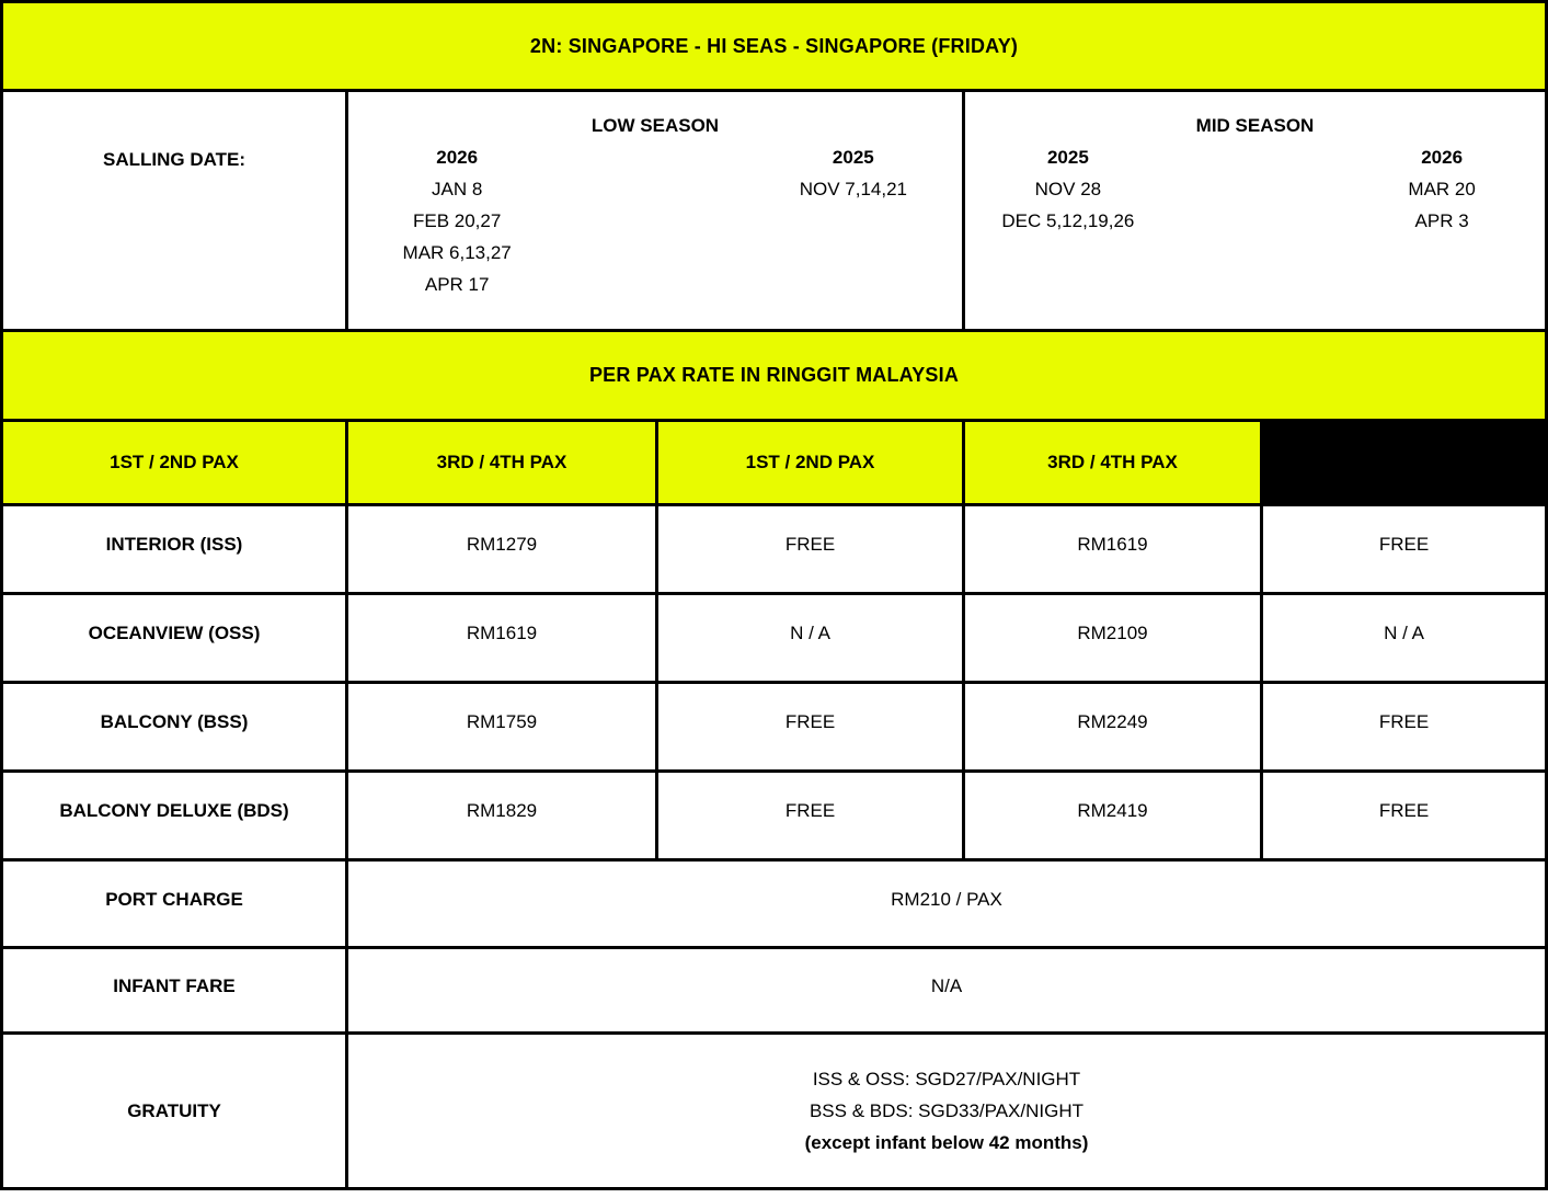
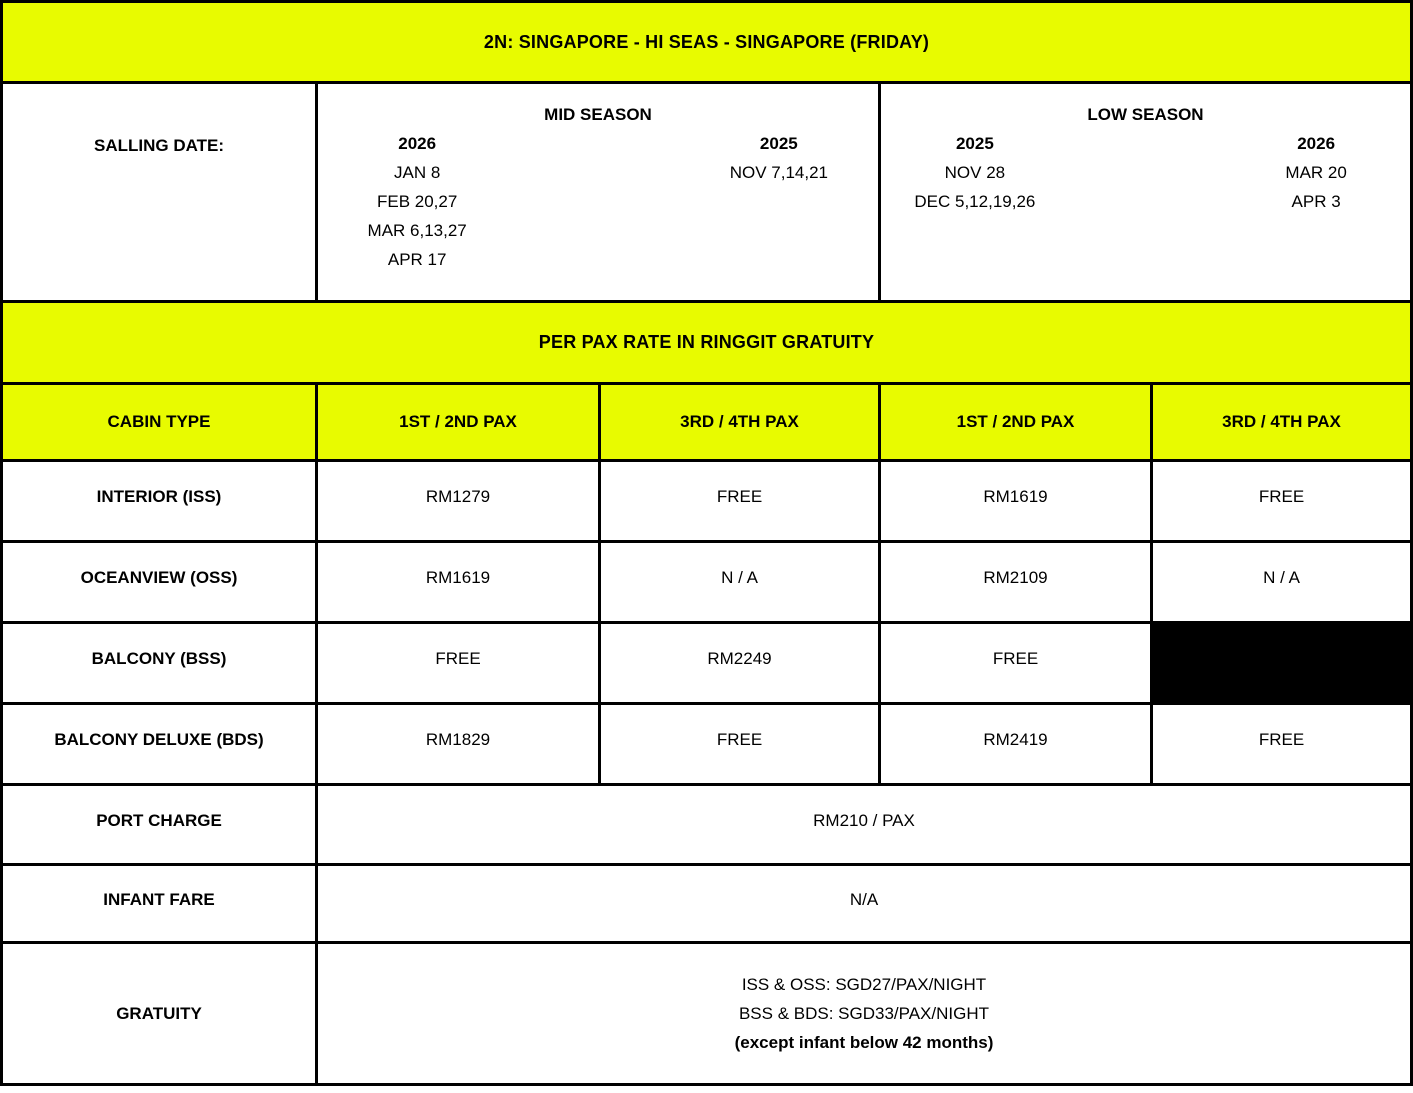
  2N: SINGAPORE - HI SEAS - SINGAPORE (FRIDAY)
  SALLING DATE:
- LOW SEASON
+ MID SEASON
  2026
  JAN 8
  FEB 20,27
  MAR 6,13,27
  APR 17
  2025
  NOV 7,14,21
- MID SEASON
+ LOW SEASON
  2025
  NOV 28
  DEC 5,12,19,26
  2026
  MAR 20
  APR 3
- PER PAX RATE IN RINGGIT MALAYSIA
+ PER PAX RATE IN RINGGIT GRATUITY
+ CABIN TYPE
  1ST / 2ND PAX
  3RD / 4TH PAX
  1ST / 2ND PAX
  3RD / 4TH PAX
  INTERIOR (ISS)
  RM1279
  FREE
  RM1619
  FREE
  OCEANVIEW (OSS)
  RM1619
  N / A
  RM2109
  N / A
  BALCONY (BSS)
- RM1759
  FREE
  RM2249
  FREE
  BALCONY DELUXE (BDS)
  RM1829
  FREE
  RM2419
  FREE
  PORT CHARGE
  RM210 / PAX
  INFANT FARE
  N/A
  GRATUITY
  ISS & OSS: SGD27/PAX/NIGHT
  BSS & BDS: SGD33/PAX/NIGHT
  (except infant below 42 months)
